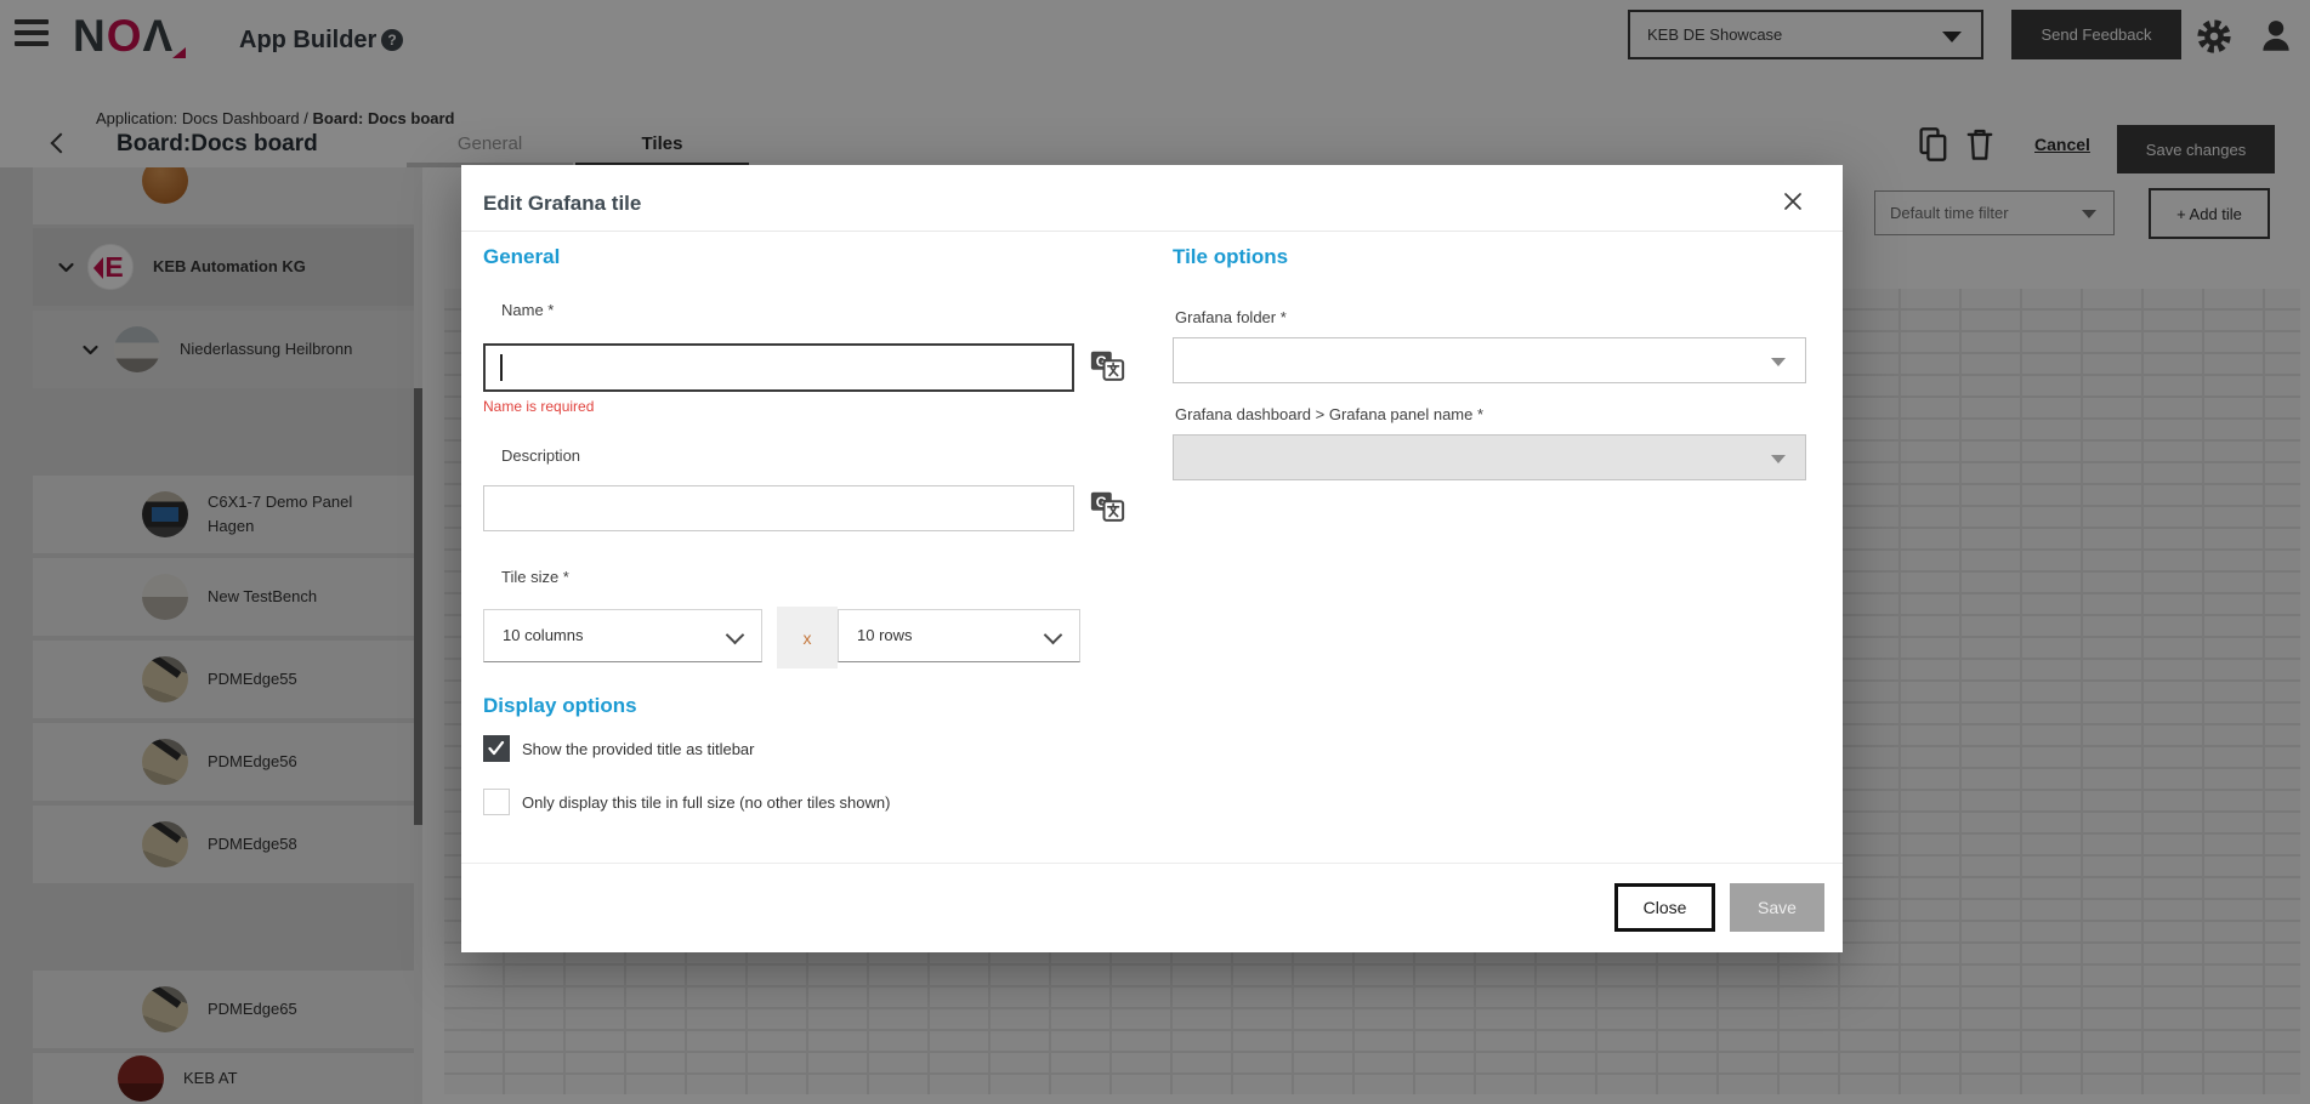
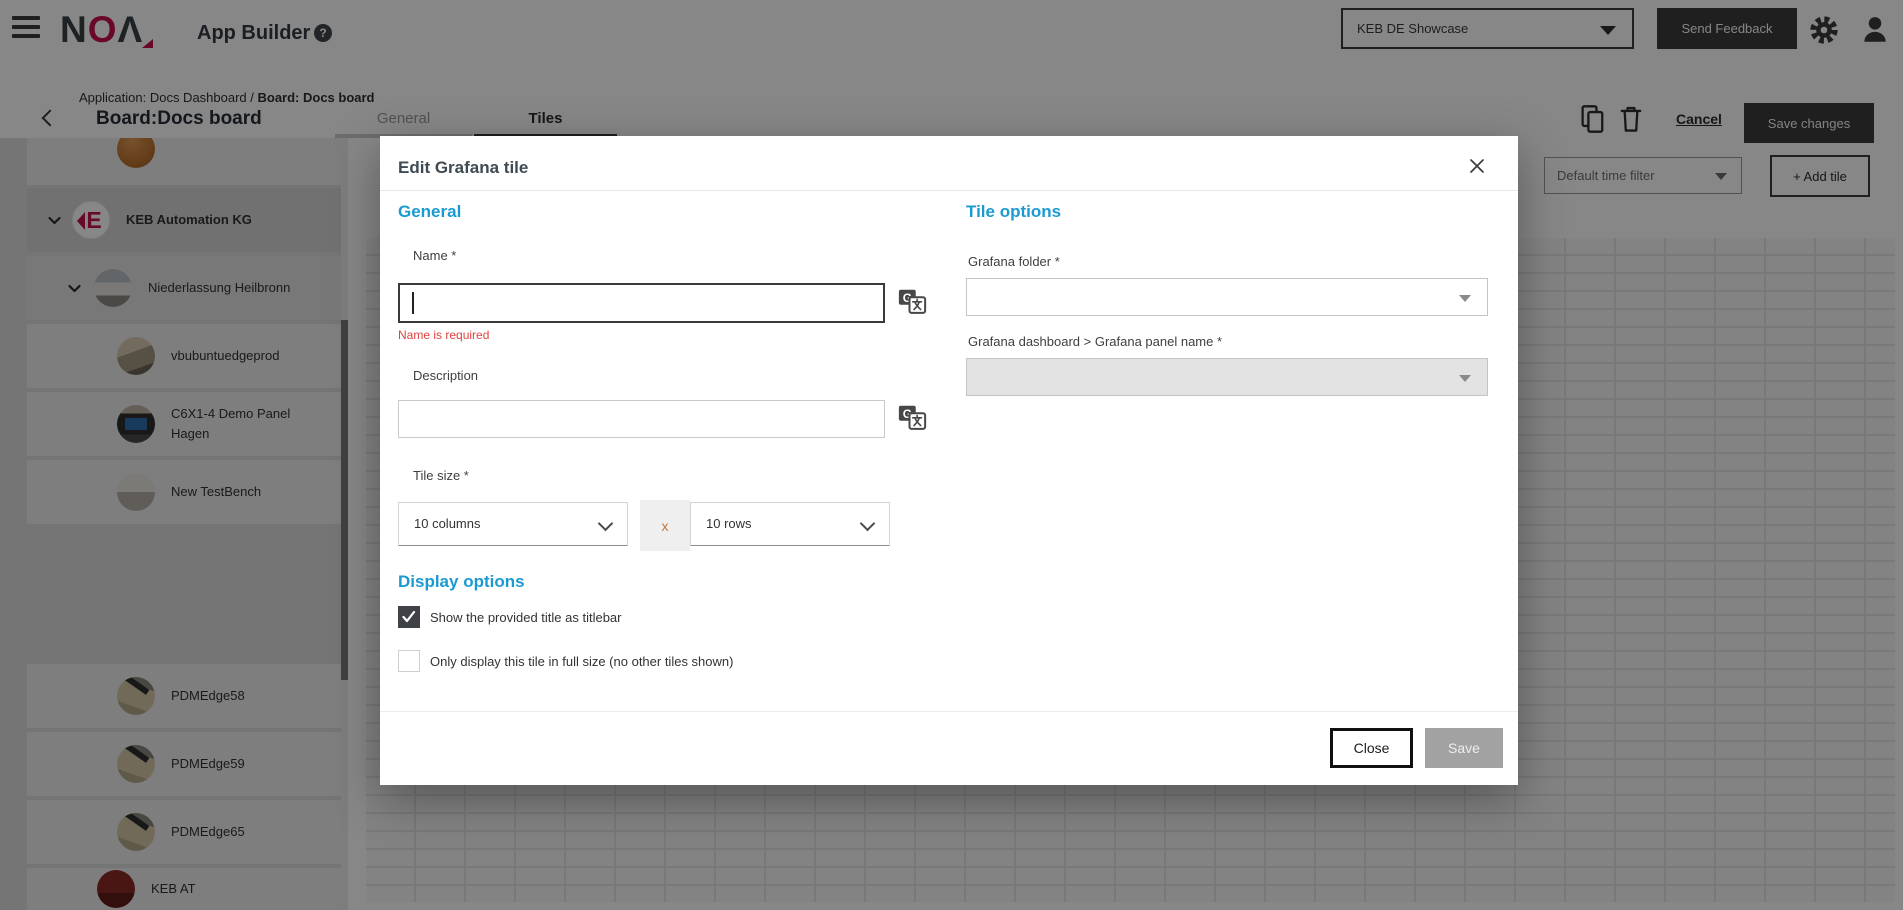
  NOΛ
  App Builder
  ?
  KEB DE Showcase
  Send Feedback
  Application: Docs Dashboard / Board: Docs board
  Board:Docs board
  General
  Tiles
  Cancel
  Save changes
  Default time filter
  + Add tile
  E
  KEB Automation KG
  Niederlassung Heilbronn
+ vbubuntuedgeprod
- C6X1-7 Demo Panel Hagen
+ C6X1-4 Demo Panel Hagen
  New TestBench
- PDMEdge55
- PDMEdge56
  PDMEdge58
+ PDMEdge59
  PDMEdge65
  KEB AT
  Edit Grafana tile
  General
  Name *
  Name is required
  G
  Description
  G
  Tile size *
  x
  10 columns
  10 rows
  Display options
  Show the provided title as titlebar
  Only display this tile in full size (no other tiles shown)
  Tile options
  Grafana folder *
  Grafana dashboard > Grafana panel name *
  Close
  Save
